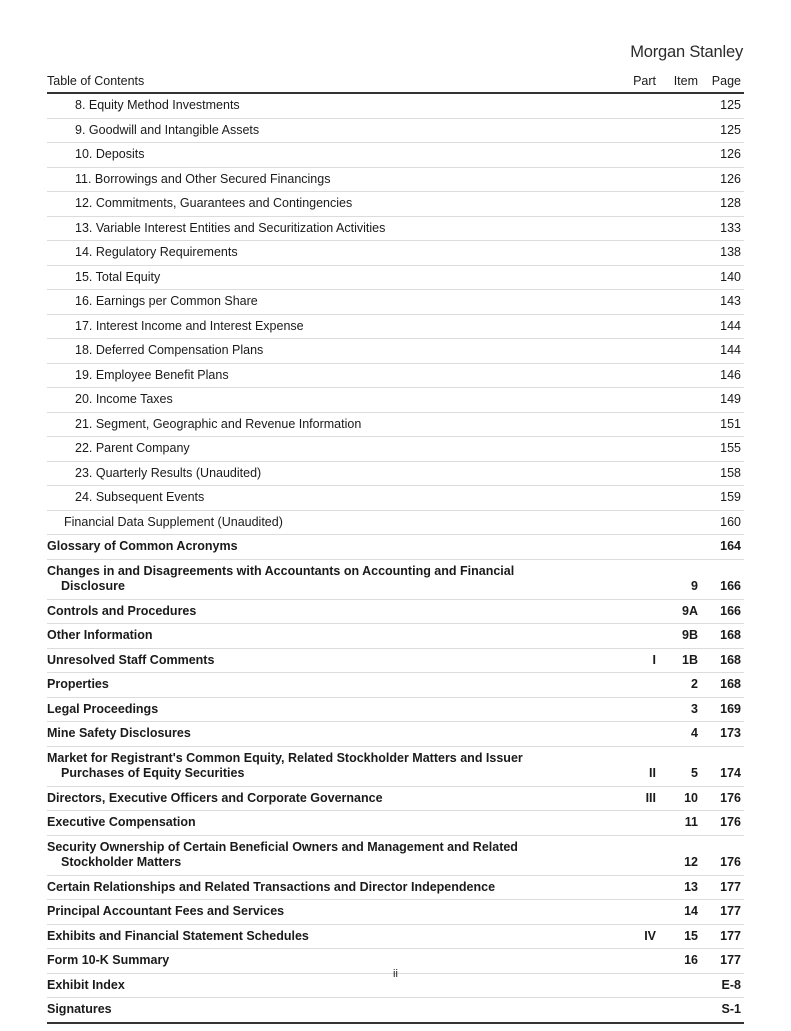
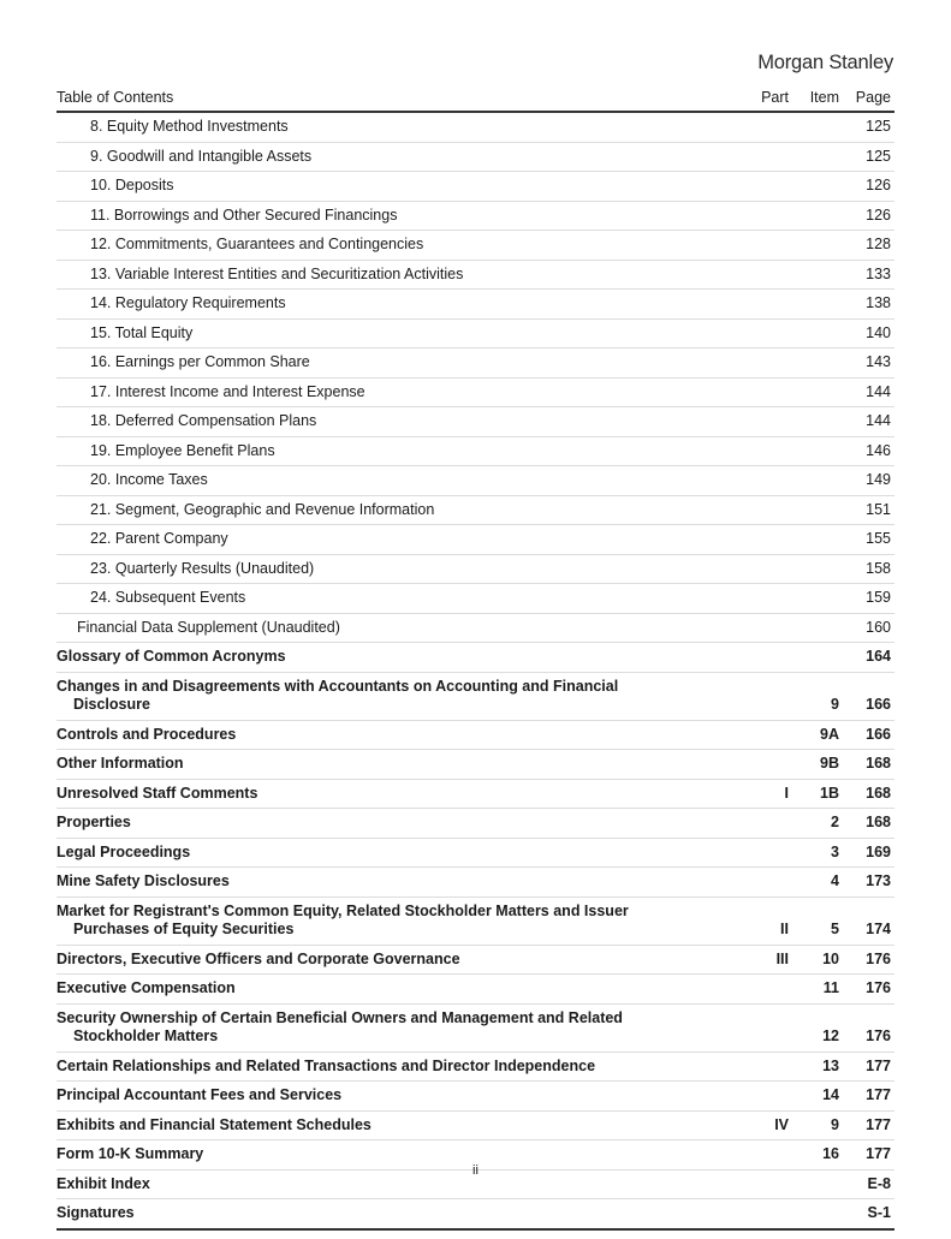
  Morgan Stanley
  Table of Contents	Part	Item	Page
  8. Equity Method Investments			125
  9. Goodwill and Intangible Assets			125
  10. Deposits			126
  11. Borrowings and Other Secured Financings			126
  12. Commitments, Guarantees and Contingencies			128
  13. Variable Interest Entities and Securitization Activities			133
  14. Regulatory Requirements			138
  15. Total Equity			140
  16. Earnings per Common Share			143
  17. Interest Income and Interest Expense			144
  18. Deferred Compensation Plans			144
  19. Employee Benefit Plans			146
  20. Income Taxes			149
  21. Segment, Geographic and Revenue Information			151
  22. Parent Company			155
  23. Quarterly Results (Unaudited)			158
  24. Subsequent Events			159
  Financial Data Supplement (Unaudited)			160
  Glossary of Common Acronyms			164
  Changes in and Disagreements with Accountants on Accounting and FinancialDisclosure		9	166
  Controls and Procedures		9A	166
  Other Information		9B	168
  Unresolved Staff Comments	I	1B	168
  Properties		2	168
  Legal Proceedings		3	169
  Mine Safety Disclosures		4	173
  Market for Registrant's Common Equity, Related Stockholder Matters and IssuerPurchases of Equity Securities	II	5	174
  Directors, Executive Officers and Corporate Governance	III	10	176
  Executive Compensation		11	176
  Security Ownership of Certain Beneficial Owners and Management and RelatedStockholder Matters		12	176
  Certain Relationships and Related Transactions and Director Independence		13	177
  Principal Accountant Fees and Services		14	177
- Exhibits and Financial Statement Schedules	IV	15	177
+ Exhibits and Financial Statement Schedules	IV	9	177
  Form 10-K Summary		16	177
  Exhibit Index			E-8
  Signatures			S-1
  ii
